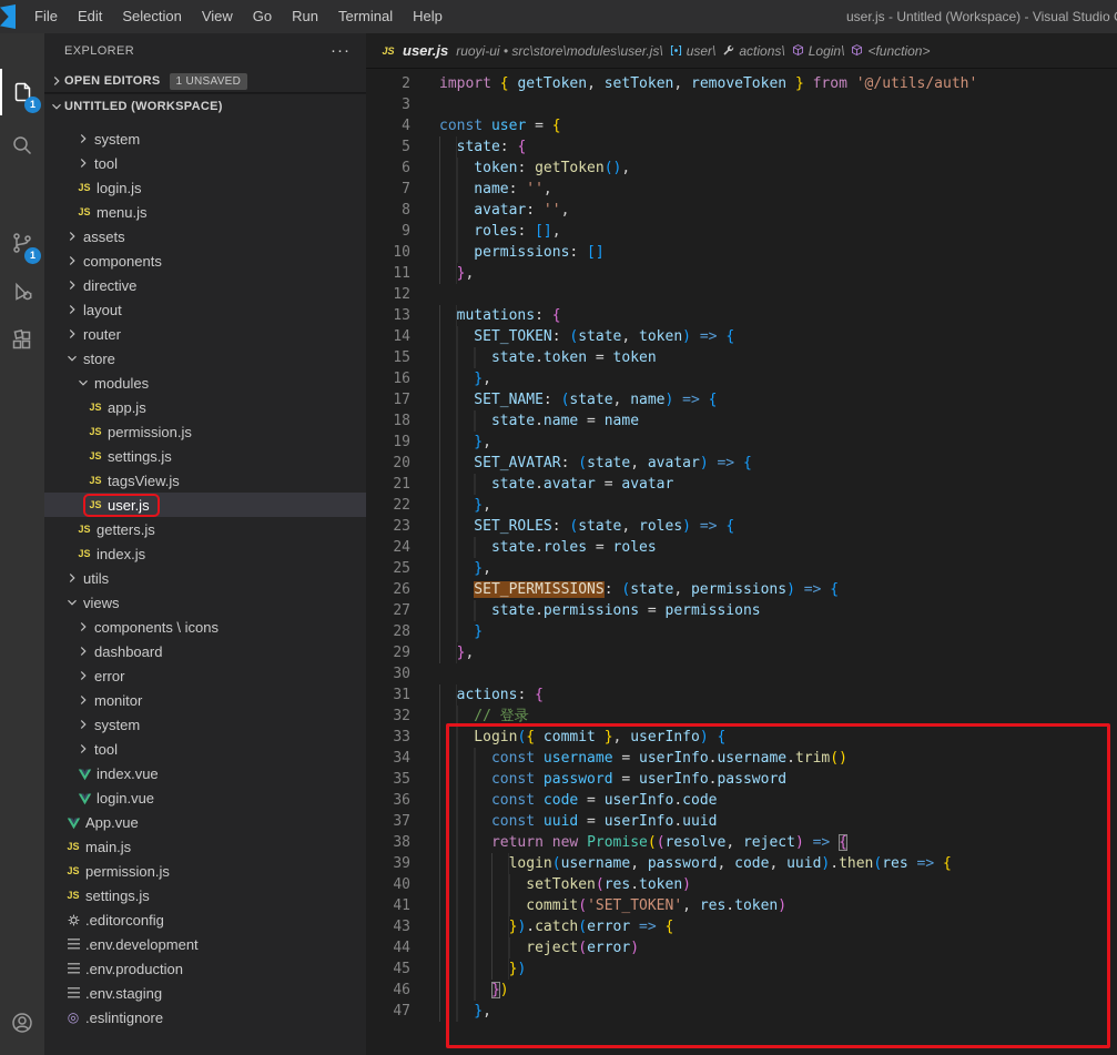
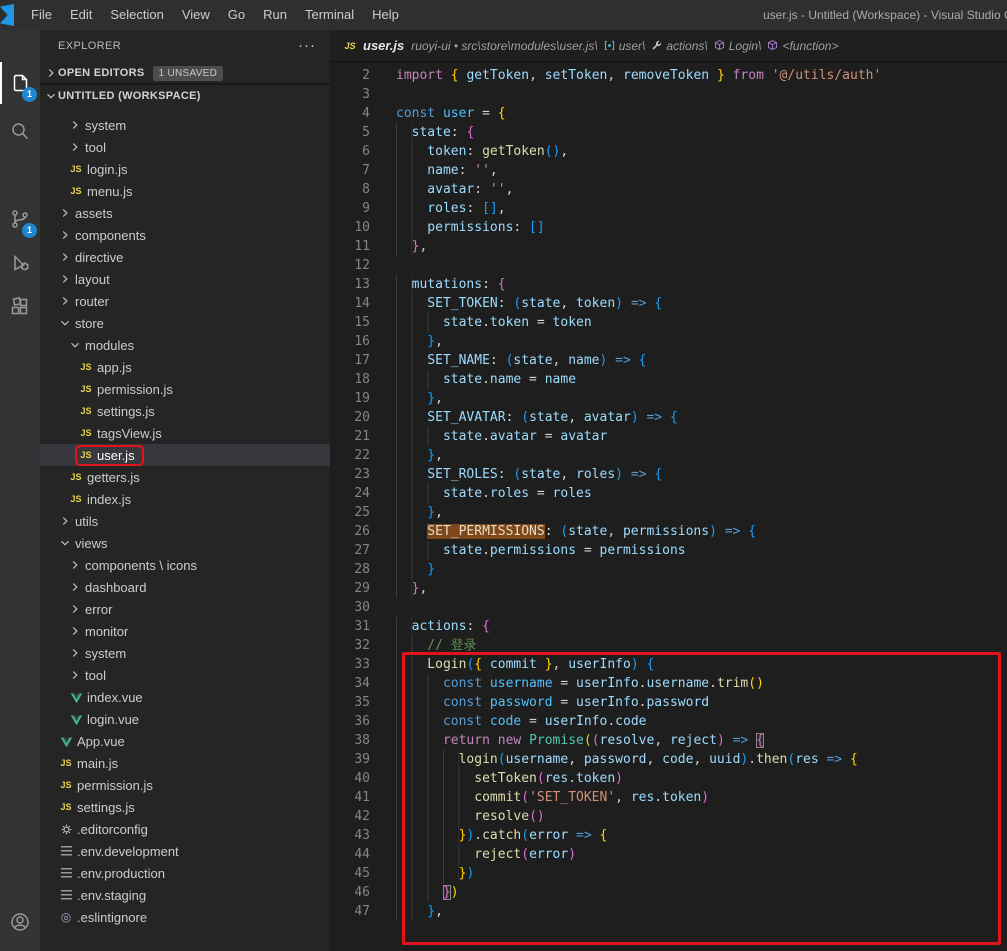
  File
  Edit
  Selection
  View
  Go
  Run
  Terminal
  Help
  user.js - Untitled (Workspace) - Visual Studio
  1
  1
  EXPLORER
  ···
  OPEN EDITORS
  1 UNSAVED
  UNTITLED (WORKSPACE)
  system
  tool
  JS
  login.js
  JS
  menu.js
  assets
  components
  directive
  layout
  router
  store
  modules
  JS
  app.js
  JS
  permission.js
  JS
  settings.js
  JS
  tagsView.js
  JS
  user.js
  JS
  getters.js
  JS
  index.js
  utils
  views
  components \ icons
  dashboard
  error
  monitor
  system
  tool
  index.vue
  login.vue
  App.vue
  JS
  main.js
  JS
  permission.js
  JS
  settings.js
  .editorconfig
  .env.development
  .env.production
  .env.staging
  ◎
  .eslintignore
  JS
  user.js
  ruoyi-ui • src\store\modules\user.js\
  user\
  actions\
  Login\
  <function>
  2
  import { getToken, setToken, removeToken } from '@/utils/auth'
  3
  4
  const user = {
  5
  state: {
  6
  token: getToken(),
  7
  name: '',
  8
  avatar: '',
  9
  roles: [],
  10
  permissions: []
  11
  },
  12
  13
  mutations: {
  14
  SET_TOKEN: (state, token) => {
  15
  state.token = token
  16
  },
  17
  SET_NAME: (state, name) => {
  18
  state.name = name
  19
  },
  20
  SET_AVATAR: (state, avatar) => {
  21
  state.avatar = avatar
  22
  },
  23
  SET_ROLES: (state, roles) => {
  24
  state.roles = roles
  25
  },
  26
  SET_PERMISSIONS: (state, permissions) => {
  27
  state.permissions = permissions
  28
  }
  29
  },
  30
  31
  actions: {
  32
  // 登录
  33
  Login({ commit }, userInfo) {
  34
  const username = userInfo.username.trim()
  35
  const password = userInfo.password
  36
  const code = userInfo.code
- 37
- const uuid = userInfo.uuid
  38
  return new Promise((resolve, reject) => {
  39
  login(username, password, code, uuid).then(res => {
  40
  setToken(res.token)
  41
  commit('SET_TOKEN', res.token)
+ 42
+ resolve()
  43
  }).catch(error => {
  44
  reject(error)
  45
  })
  46
  })
  47
  },
